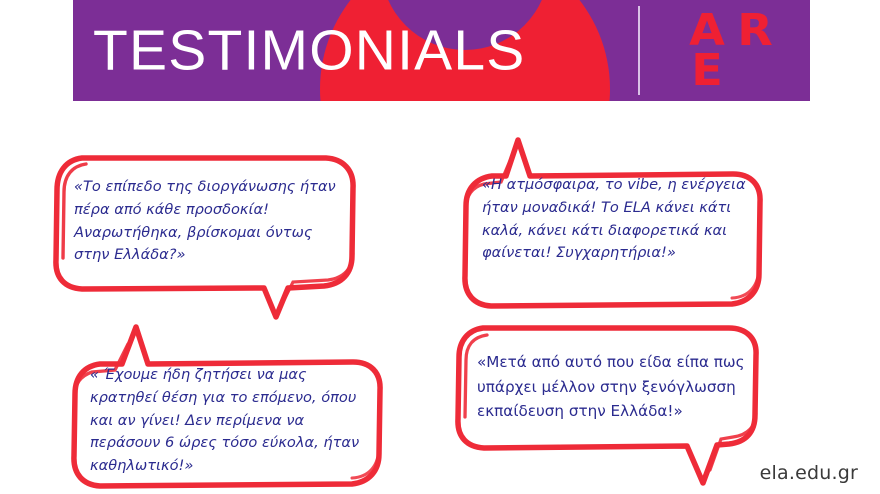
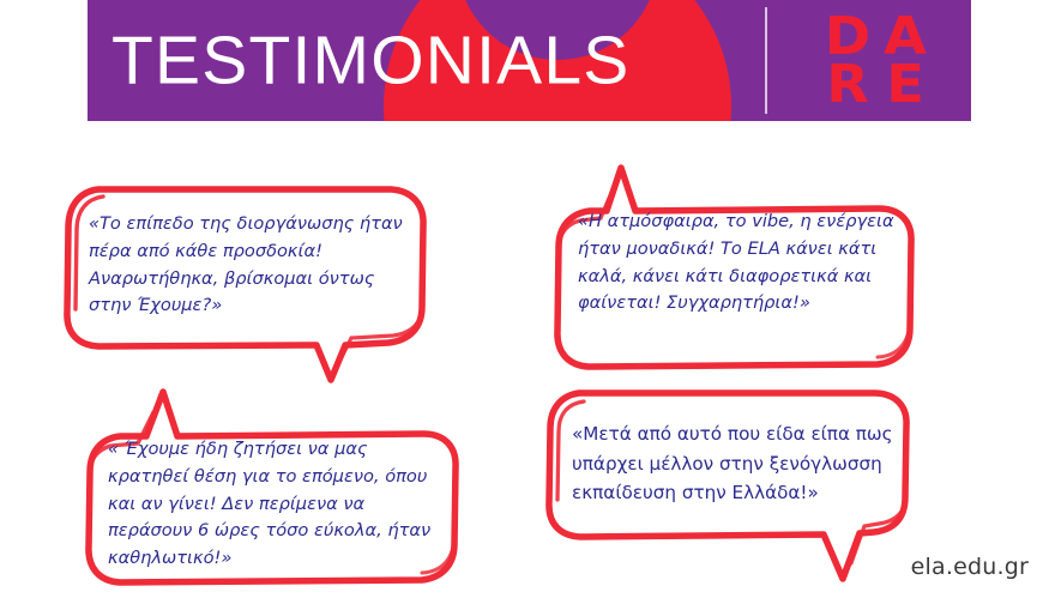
  TESTIMONIALS
+ D
  A
  R
  E
- «Το επίπεδο της διοργάνωσης ήταν πέρα από κάθε προσδοκία! Αναρωτήθηκα, βρίσκομαι όντως στην Ελλάδα?»
+ «Το επίπεδο της διοργάνωσης ήταν πέρα από κάθε προσδοκία! Αναρωτήθηκα, βρίσκομαι όντως στην Έχουμε?»
  «Η ατμόσφαιρα, το vibe, η ενέργεια ήταν μοναδικά! Το ELA κάνει κάτι καλά, κάνει κάτι διαφορετικά και φαίνεται! Συγχαρητήρια!»
  « Έχουμε ήδη ζητήσει να μας κρατηθεί θέση για το επόμενο, όπου και αν γίνει! Δεν περίμενα να περάσουν 6 ώρες τόσο εύκολα, ήταν καθηλωτικό!»
  «Μετά από αυτό που είδα είπα πως υπάρχει μέλλον στην ξενόγλωσση εκπαίδευση στην Ελλάδα!»
  ela.edu.gr
